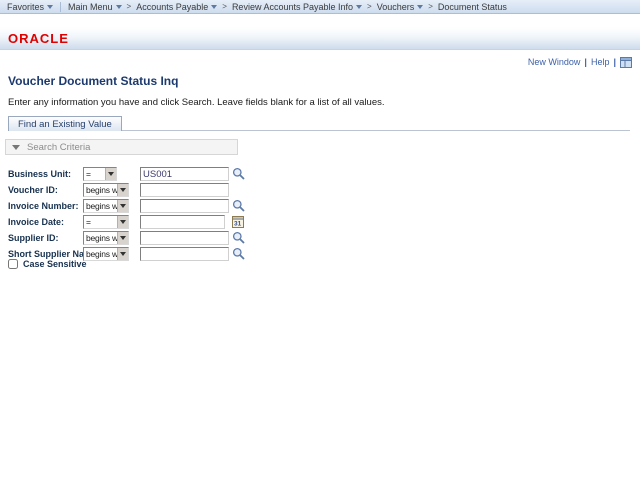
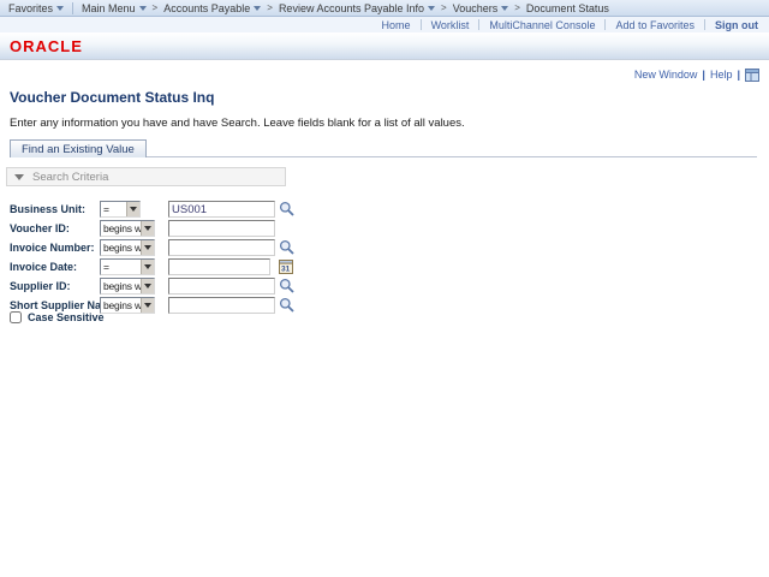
  Favorites
  Main Menu
  >
  Accounts Payable
  >
  Review Accounts Payable Info
  >
  Vouchers
  >
  Document Status
+ Home
+ Worklist
+ MultiChannel Console
+ Add to Favorites
+ Sign out
  ORACLE
  New Window
  |
  Help
  |
  Voucher Document Status Inq
- Enter any information you have and click Search. Leave fields blank for a list of all values.
+ Enter any information you have and have Search. Leave fields blank for a list of all values.
  Find an Existing Value
  Search Criteria
  Business Unit:
  =
  US001
  Voucher ID:
  begins w
  Invoice Number:
  begins w
  Invoice Date:
  =
  Supplier ID:
  begins w
  Short Supplier Na
  begins w
  Case Sensitive
